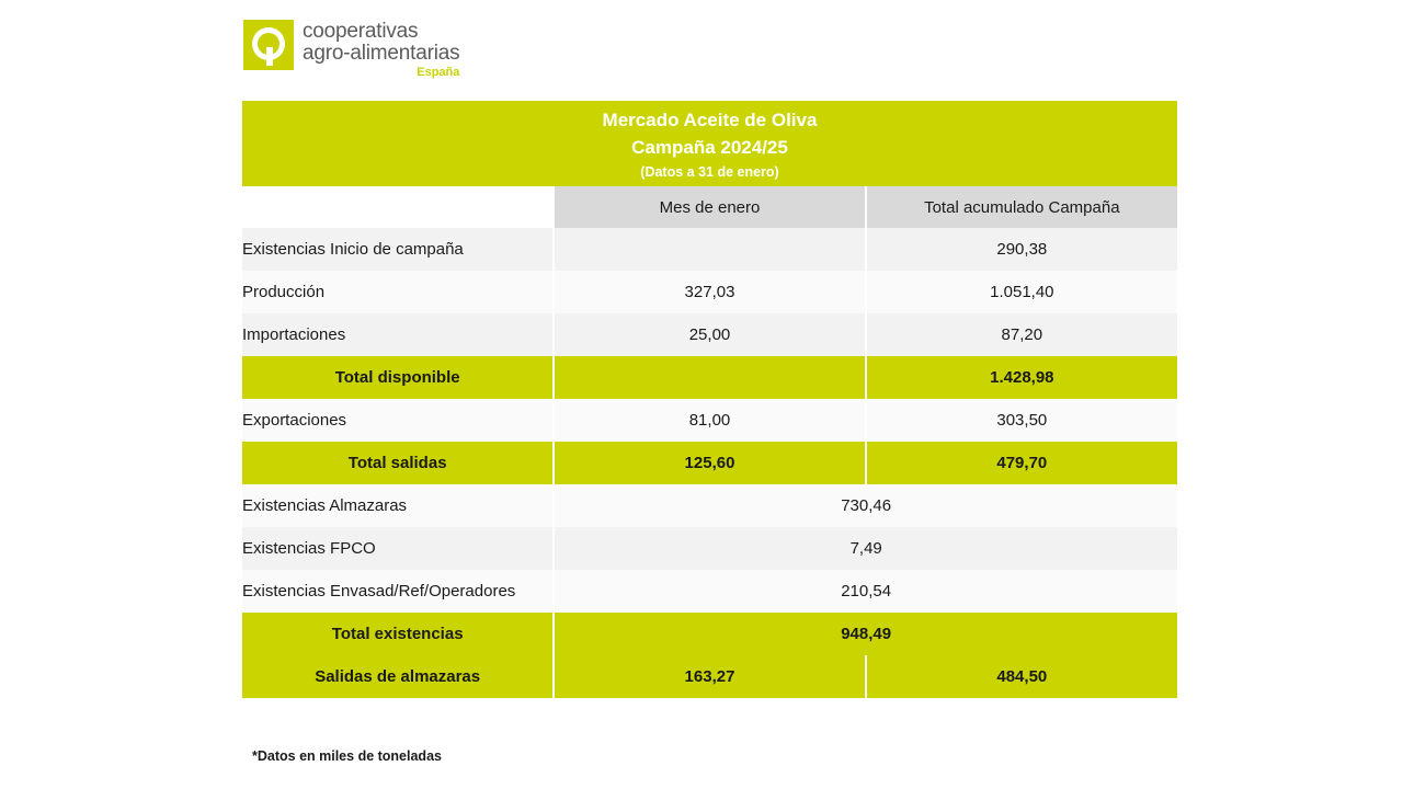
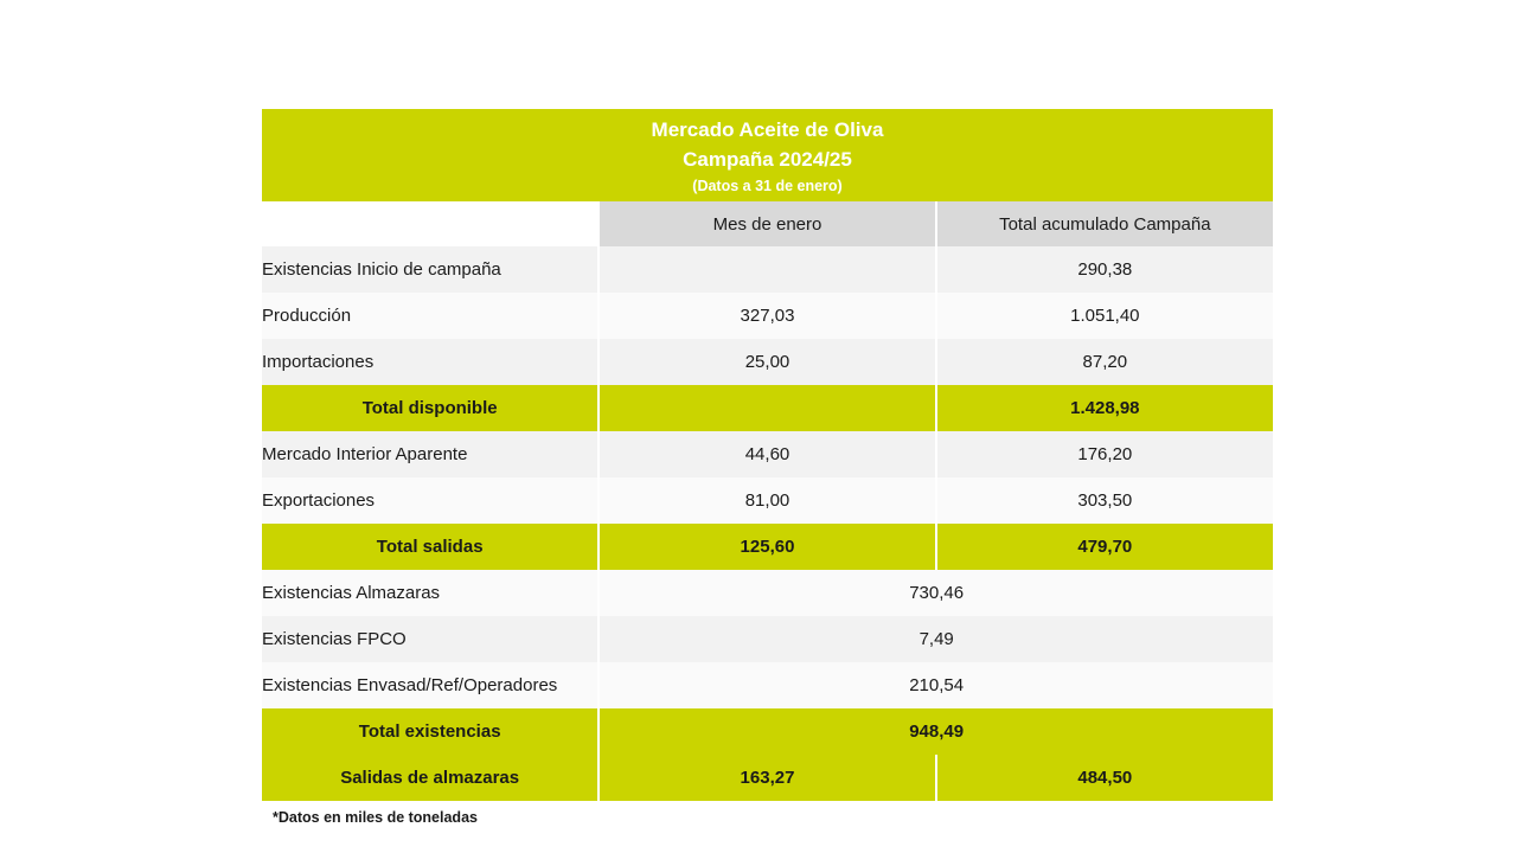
- cooperativas
- agro-alimentarias
- España
  Mercado Aceite de Oliva Campaña 2024/25 (Datos a 31 de enero)
  	Mes de enero	Total acumulado Campaña
  Existencias Inicio de campaña		290,38
  Producción	327,03	1.051,40
  Importaciones	25,00	87,20
  Total disponible		1.428,98
+ Mercado Interior Aparente	44,60	176,20
  Exportaciones	81,00	303,50
  Total salidas	125,60	479,70
  Existencias Almazaras	730,46
  Existencias FPCO	7,49
  Existencias Envasad/Ref/Operadores	210,54
  Total existencias	948,49
  Salidas de almazaras	163,27	484,50
  *Datos en miles de toneladas
